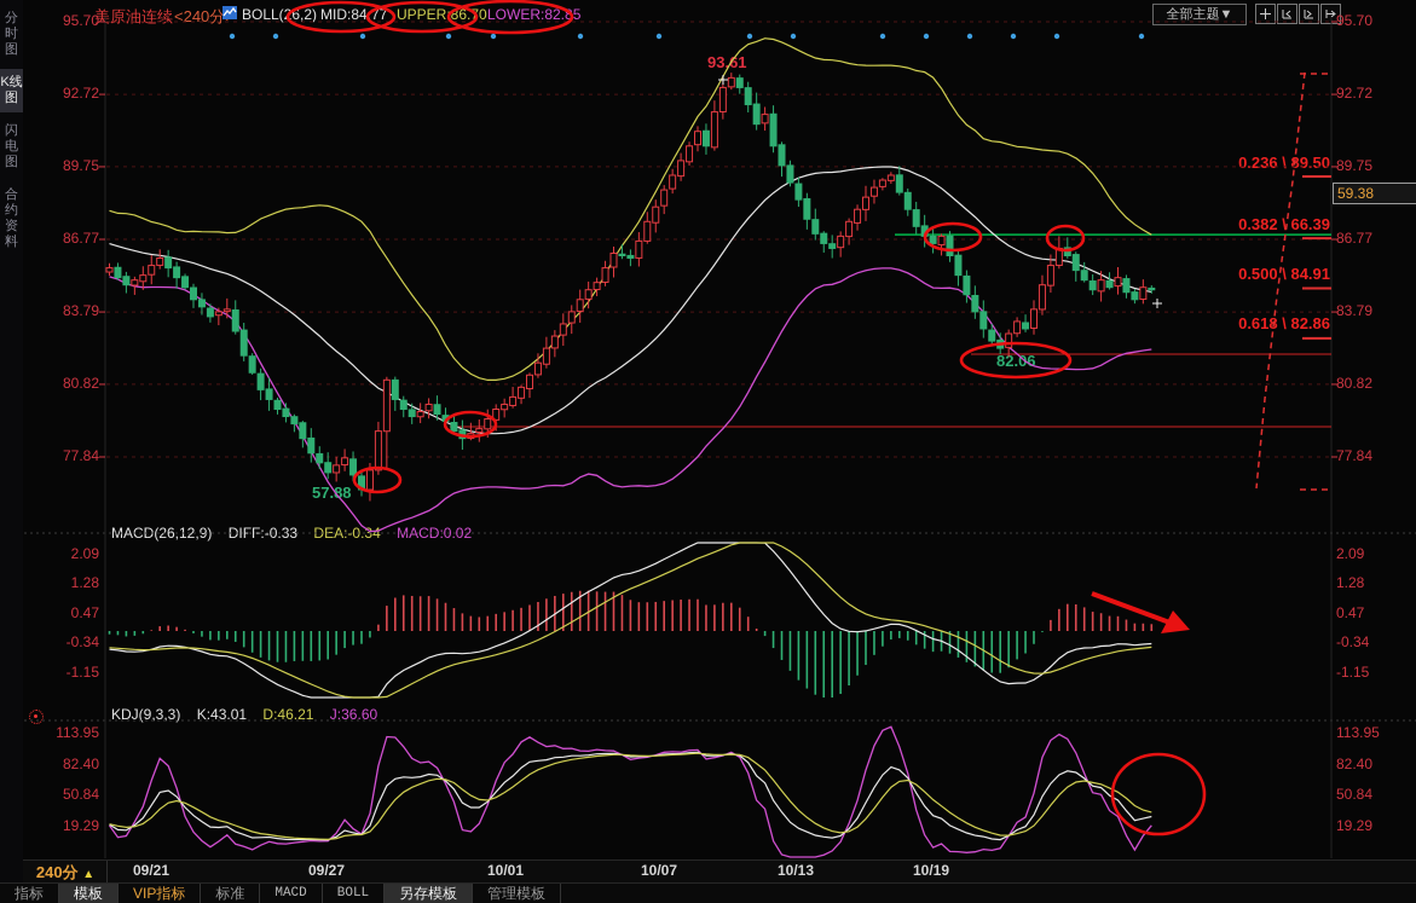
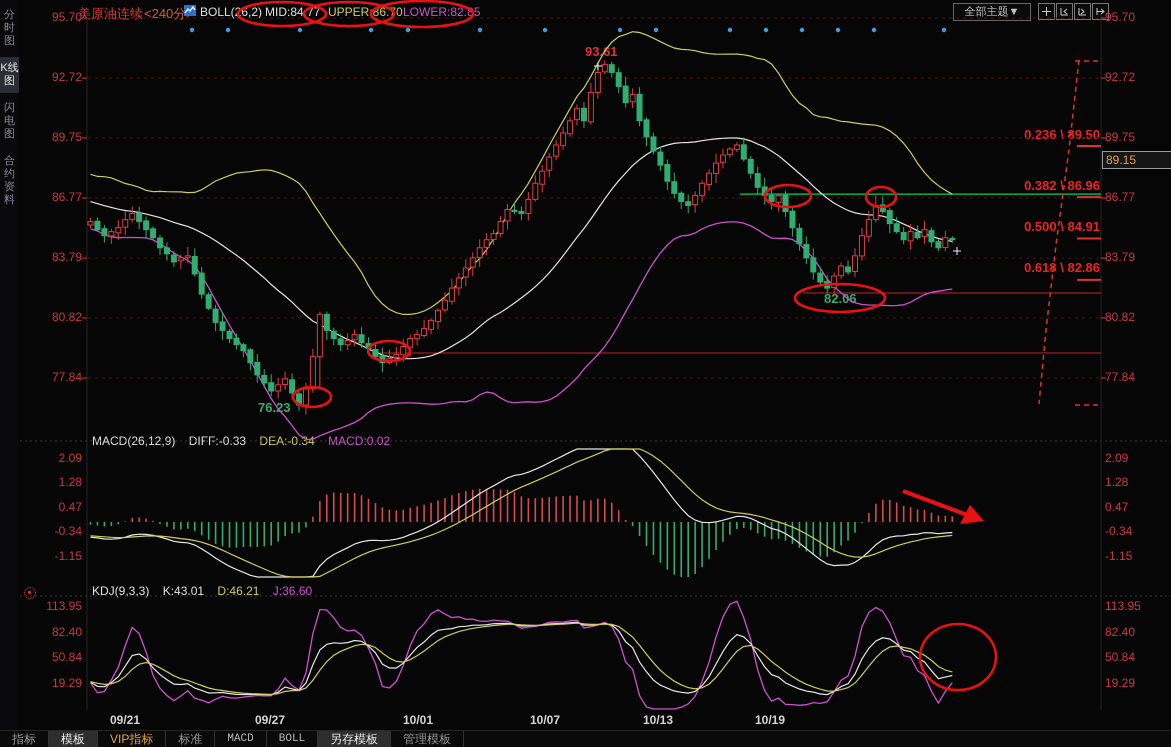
  分时图
  K线图
  闪电图
  合约资料
  美原油连续
  <240分
  BOLL(6,2)
  MID:8477
  UPPER86.0
  LOWER:82.85
  全部主题▼
  KDJ(9,3,3) K:43.01 D:46.21 J:36.60
  93.61
- 57.88
+ 76.23
  82.06
  0.236 \9.50
- 0.382 \ 66.39
+ 0.382 \ 86.96
  0.500 \ 84.91
  0.61 \ 82.86
- 59.38
+ 89.15
- 240分 ▲
  指标
  模板
  VIP指标
  标准
  MACD
  BOLL
  另存模板
  管理模板
  95.70
  95.70
  92.72
  92.72
  89.75
  89.75
  86.77
  86.77
  83.79
  83.79
  80.82
  80.82
  77.84
  77.84
  2.09
  2.09
  1.28
  1.28
  0.47
  0.47
  -0.34
  -0.34
  -1.15
  -1.15
  113.95
  113.95
  82.40
  82.40
  50.84
  50.84
  19.29
  19.29
  09/21
  09/27
  10/01
  10/07
  10/13
  10/19
